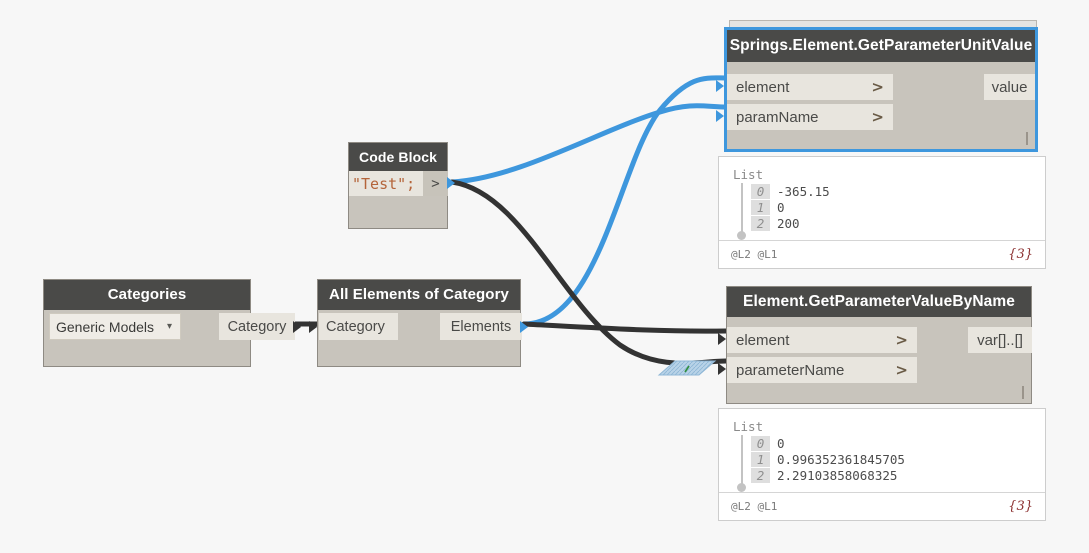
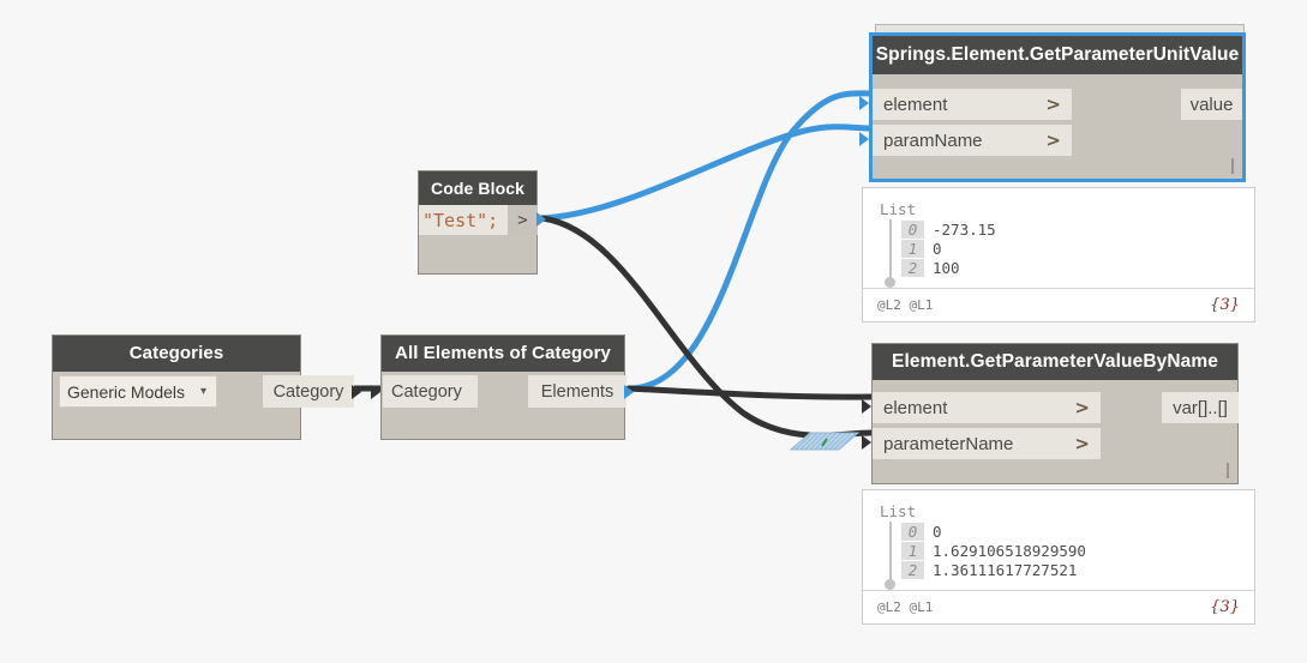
  Categories
  Generic Models
  ▾
  Category
  All Elements of Category
  Category
  Elements
  Code Block
  "Test";
  >
  Springs.Element.GetParameterUnitValue
  element
  >
  paramName
  >
  value
  List
  0
- -365.15
+ -273.15
  1
  0
  2
- 200
+ 100
  @L2 @L1
  {3}
  Element.GetParameterValueByName
  element
  >
  parameterName
  >
  var[]..[]
  List
  0
  0
  1
- 0.996352361845705
+ 1.629106518929590
  2
- 2.29103858068325
+ 1.36111617727521
  @L2 @L1
  {3}
